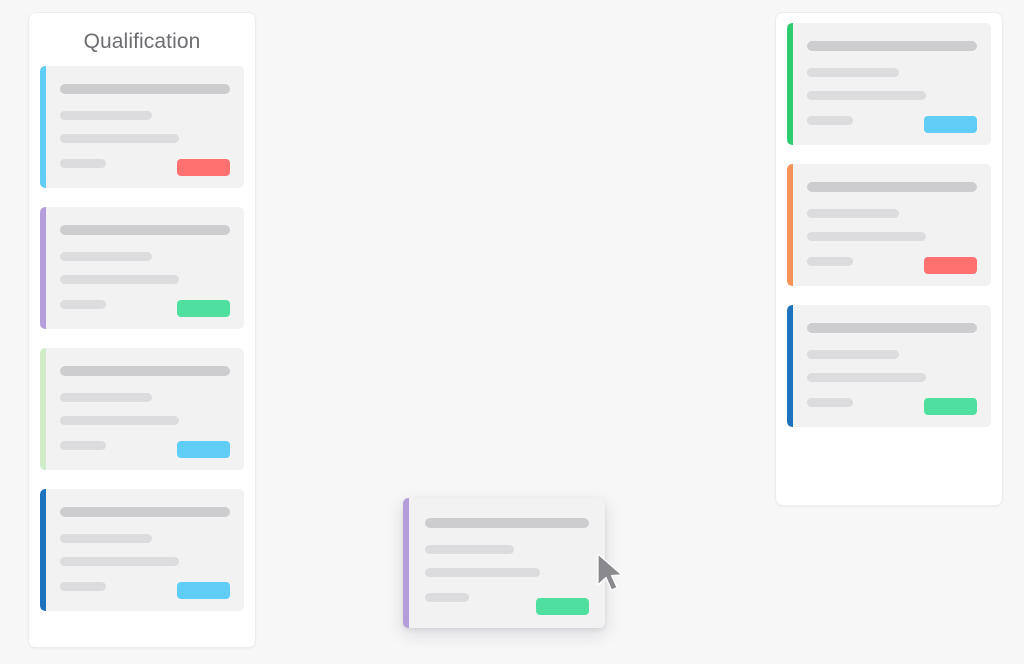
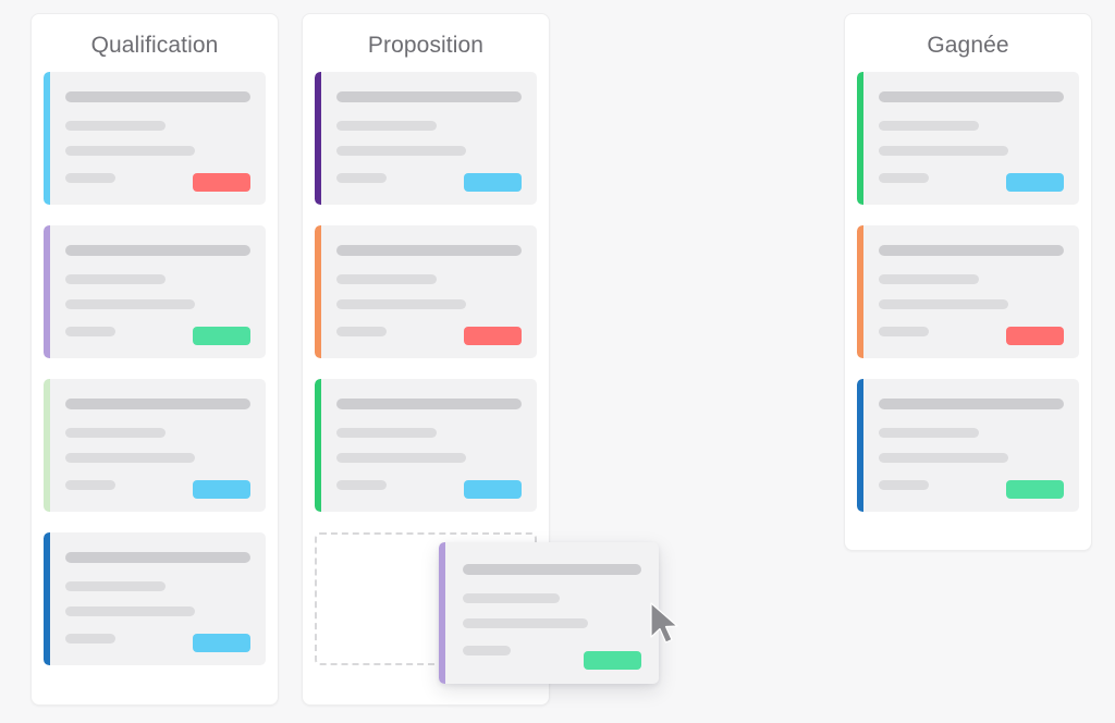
  Qualification
+ Proposition
+ Gagnée
